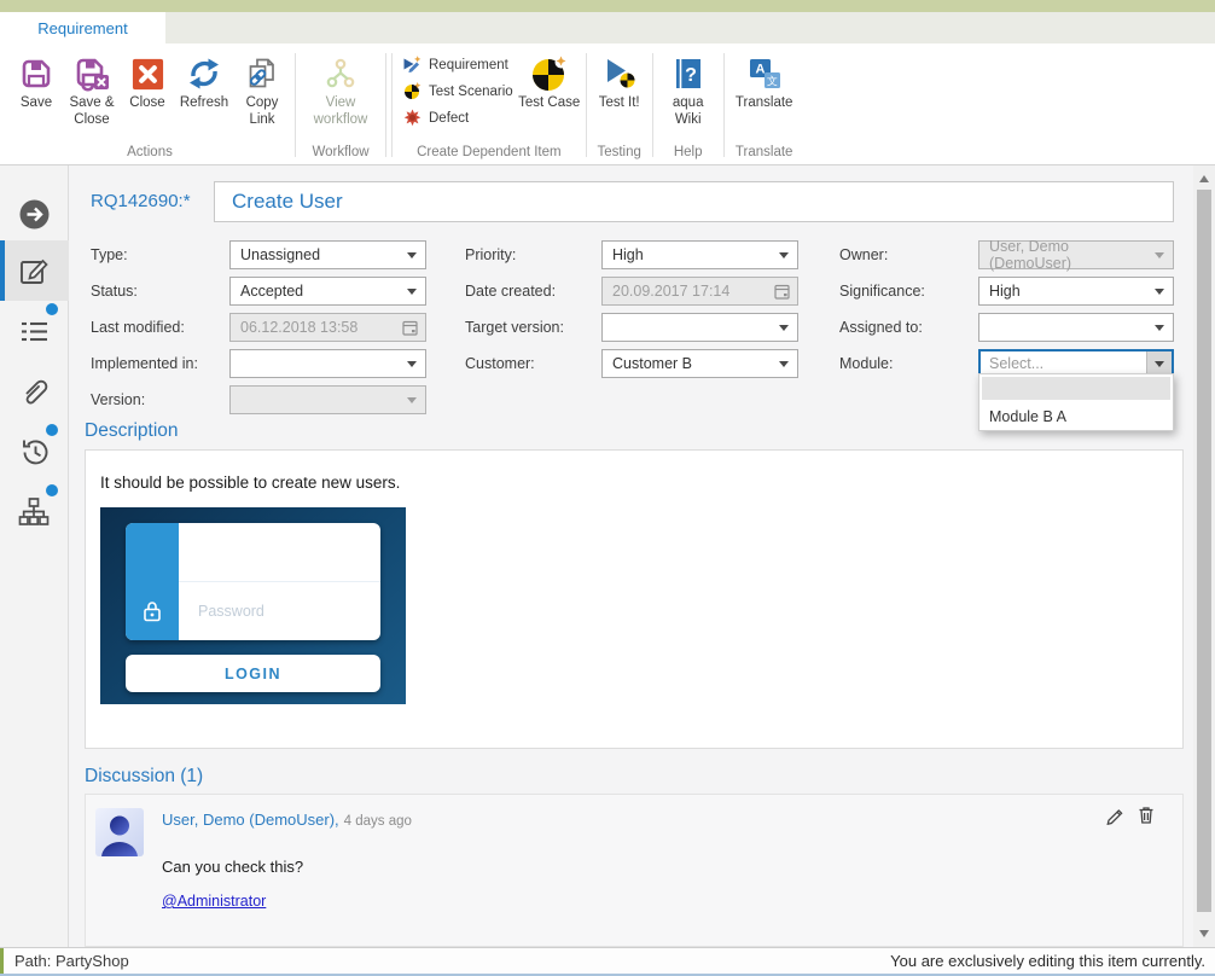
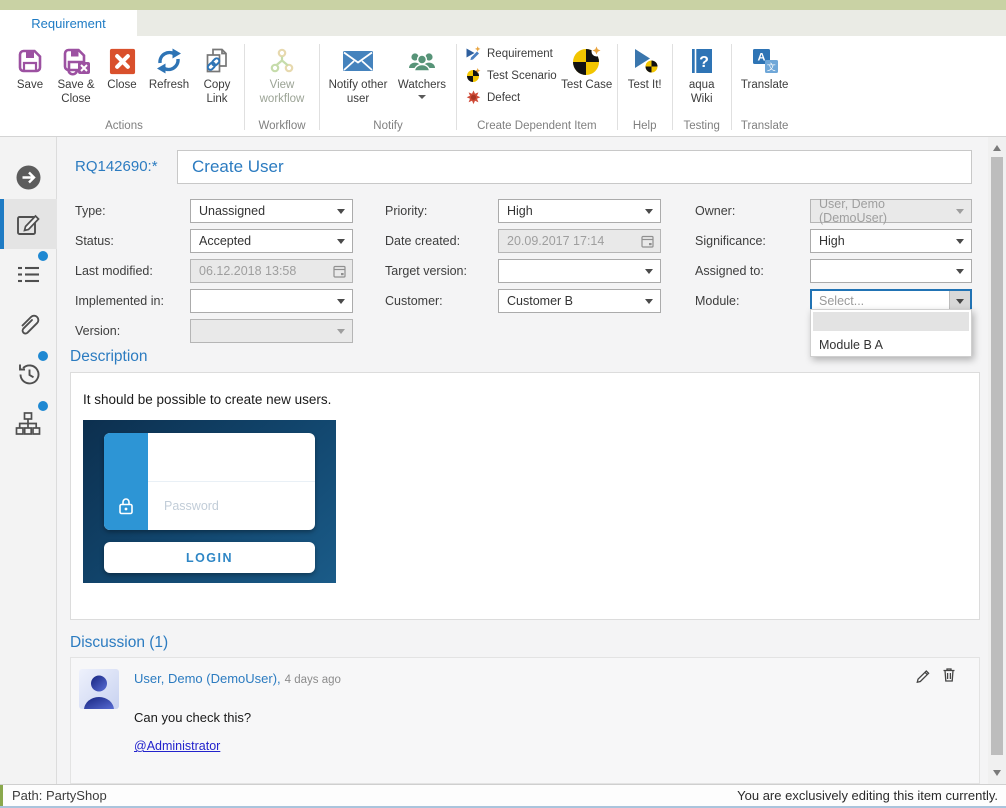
  Requirement
  Save
  Save & Close
  Close
  Refresh
  Copy Link
  Actions
  View workflow
  Workflow
+ Notify other user
+ Watchers
+ Notify
  Requirement
  Test Scenario
  Defect
  Test Case
  Create Dependent Item
  Test It!
- Testing
+ Help
  ?
  aqua Wiki
- Help
+ Testing
  A
  文
  Translate
  Translate
  RQ142690:*
  Create User
  Type:
  Unassigned
  Priority:
  High
  Owner:
  User, Demo (DemoUser)
  Status:
  Accepted
  Date created:
  20.09.2017 17:14
  Significance:
  High
  Last modified:
  06.12.2018 13:58
  Target version:
  Assigned to:
  Implemented in:
  Customer:
  Customer B
  Module:
  Select...
  Version:
  Module B A
  Description
  It should be possible to create new users.
  Password
  LOGIN
  Discussion (1)
  User, Demo (DemoUser), 4 days ago
  Can you check this?
  @Administrator
  Path: PartyShop
  You are exclusively editing this item currently.
